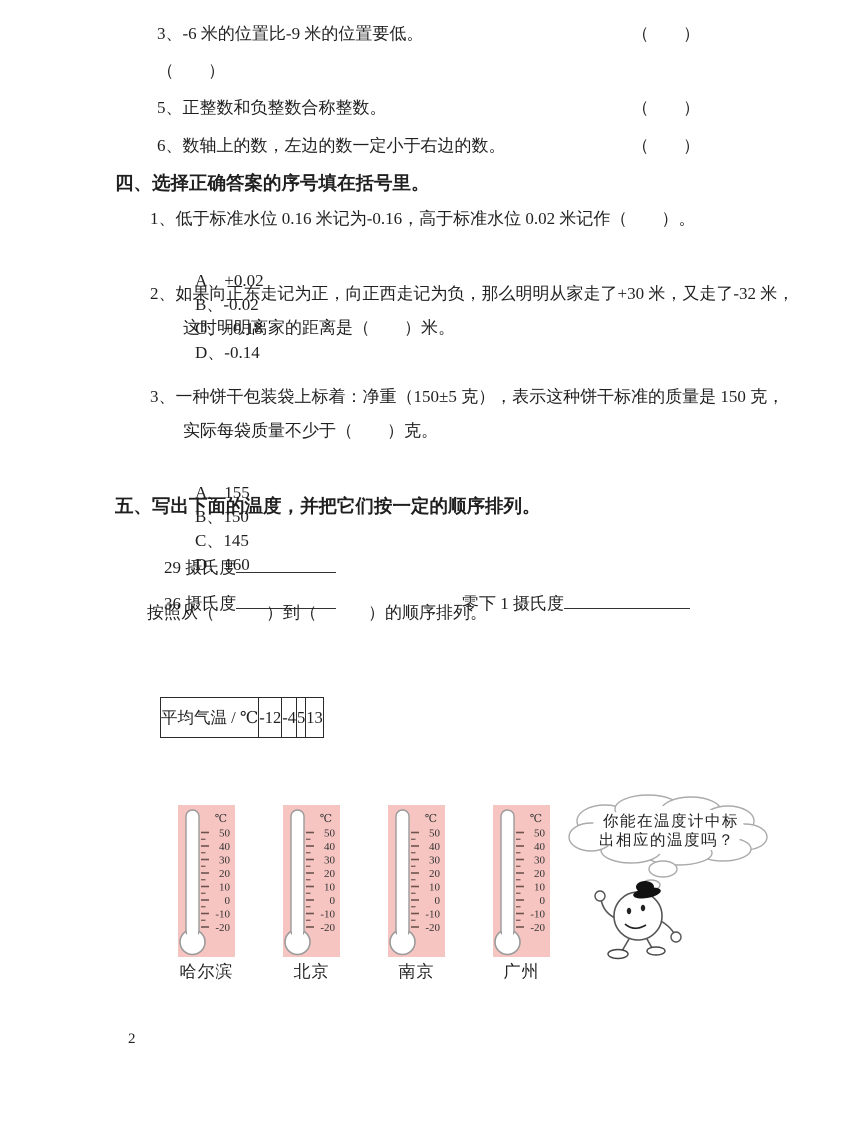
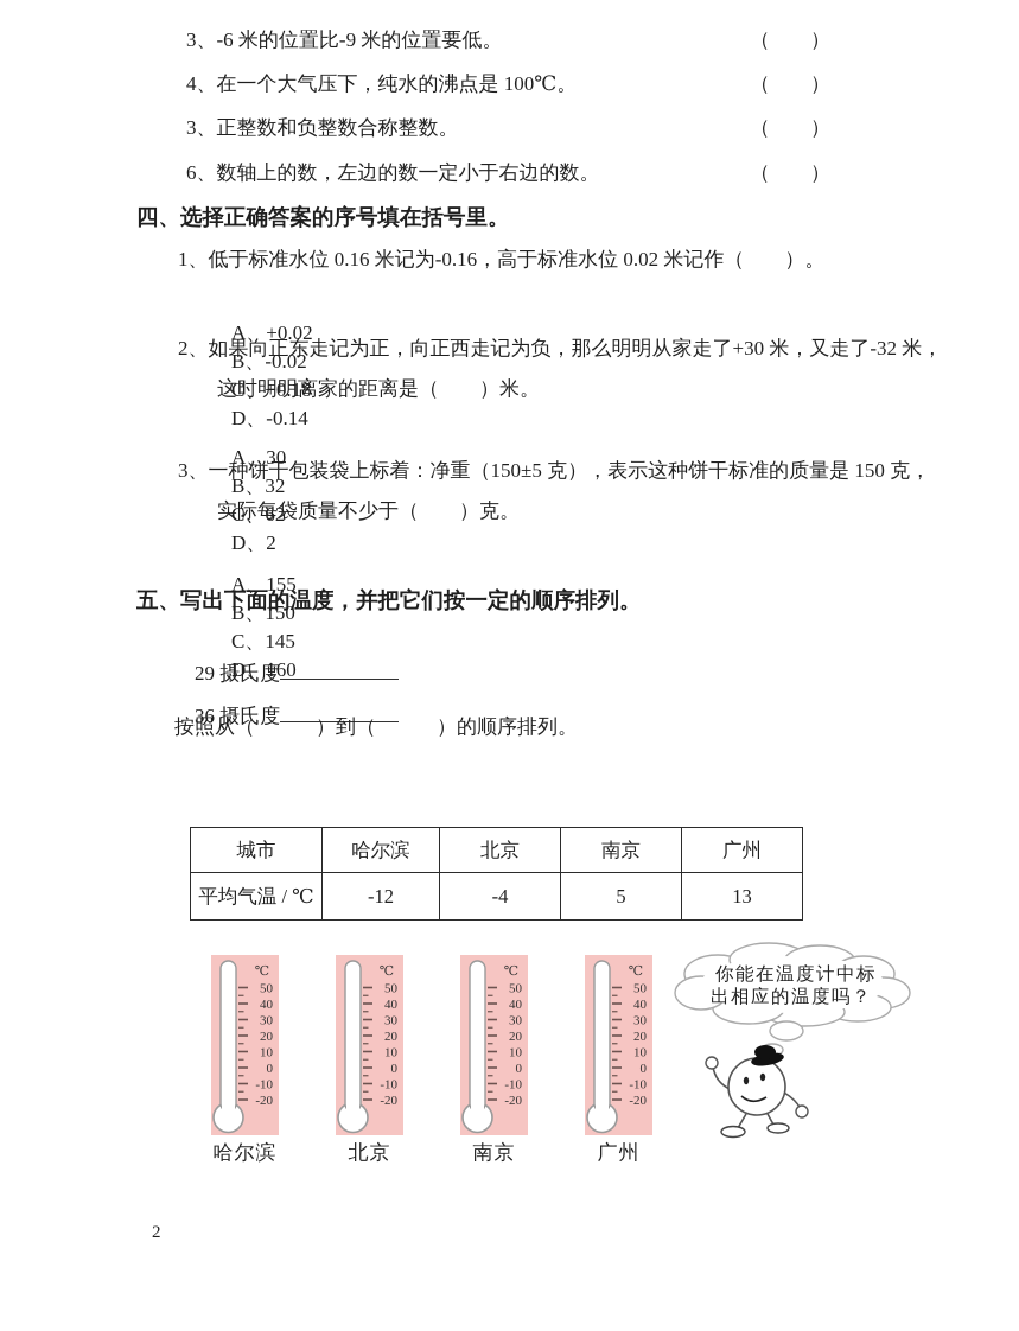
  3、-6 米的位置比-9 米的位置要低。
  （ ）
+ 4、在一个大气压下，纯水的沸点是 100℃。
  （ ）
- 5、正整数和负整数合称整数。
+ 3、正整数和负整数合称整数。
  （ ）
  6、数轴上的数，左边的数一定小于右边的数。
  （ ）
  四、选择正确答案的序号填在括号里。
  1、低于标准水位 0.16 米记为-0.16，高于标准水位 0.02 米记作（ ）。
  A、+0.02 B、-0.02 C、+0.18 D、-0.14
  2、如果向正东走记为正，向正西走记为负，那么明明从家走了+30 米，又走了-32 米，
  这时明明离家的距离是（ ）米。
+ A、30 B、32 C、62 D、2
  3、一种饼干包装袋上标着：净重（150±5 克），表示这种饼干标准的质量是 150 克，
  实际每袋质量不少于（ ）克。
  A、155 B、150 C、145 D、160
  五、写出下面的温度，并把它们按一定的顺序排列。
  29 摄氏度
  36 摄氏度
- 零下 1 摄氏度
  按照从（ ）到（ ）的顺序排列。
+ 城市	哈尔滨	北京	南京	广州
  平均气温 / ℃	-12	-4	5	13
  哈尔滨
  北京
  南京
  广州
  你能在温度计中标
  出相应的温度吗？
  2
